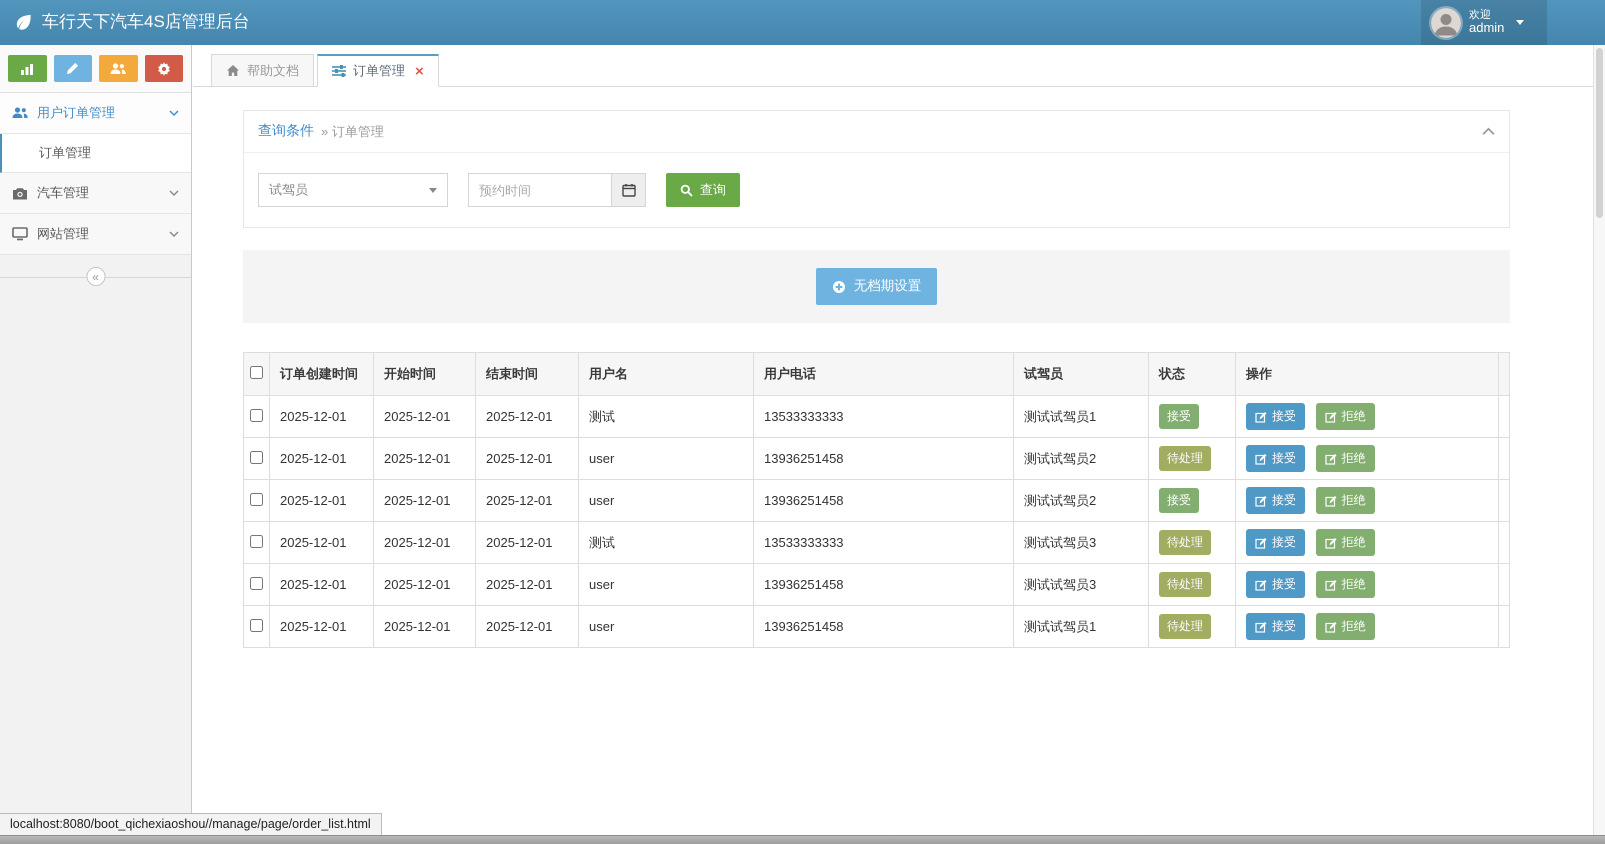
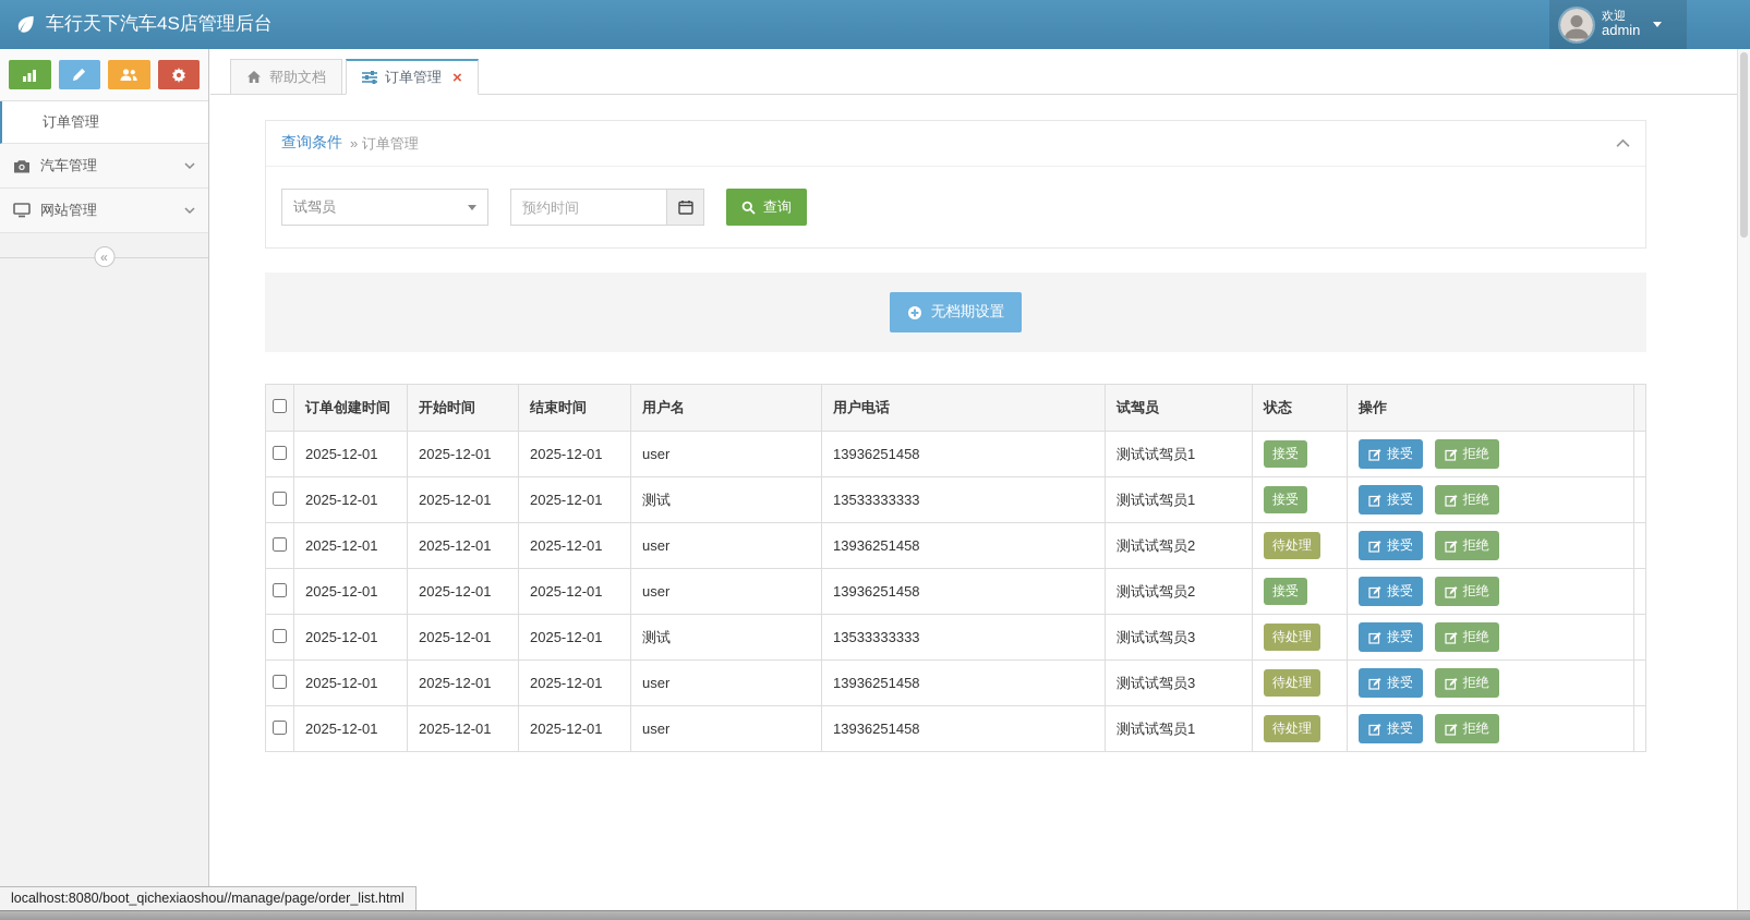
  车行天下汽车4S店管理后台
  欢迎
  admin
- 用户订单管理
  订单管理
  汽车管理
  网站管理
  «
  帮助文档
  订单管理
  ×
  查询条件
  » 订单管理
  试驾员
  预约时间
  查询
  无档期设置
  	订单创建时间	开始时间	结束时间	用户名	用户电话	试驾员	状态	操作
+ 	2025-12-01	2025-12-01	2025-12-01	user	13936251458	测试试驾员1	接受	接受 拒绝
  	2025-12-01	2025-12-01	2025-12-01	测试	13533333333	测试试驾员1	接受	接受 拒绝
  	2025-12-01	2025-12-01	2025-12-01	user	13936251458	测试试驾员2	待处理	接受 拒绝
  	2025-12-01	2025-12-01	2025-12-01	user	13936251458	测试试驾员2	接受	接受 拒绝
  	2025-12-01	2025-12-01	2025-12-01	测试	13533333333	测试试驾员3	待处理	接受 拒绝
  	2025-12-01	2025-12-01	2025-12-01	user	13936251458	测试试驾员3	待处理	接受 拒绝
  	2025-12-01	2025-12-01	2025-12-01	user	13936251458	测试试驾员1	待处理	接受 拒绝
  localhost:8080/boot_qichexiaoshou//manage/page/order_list.html
